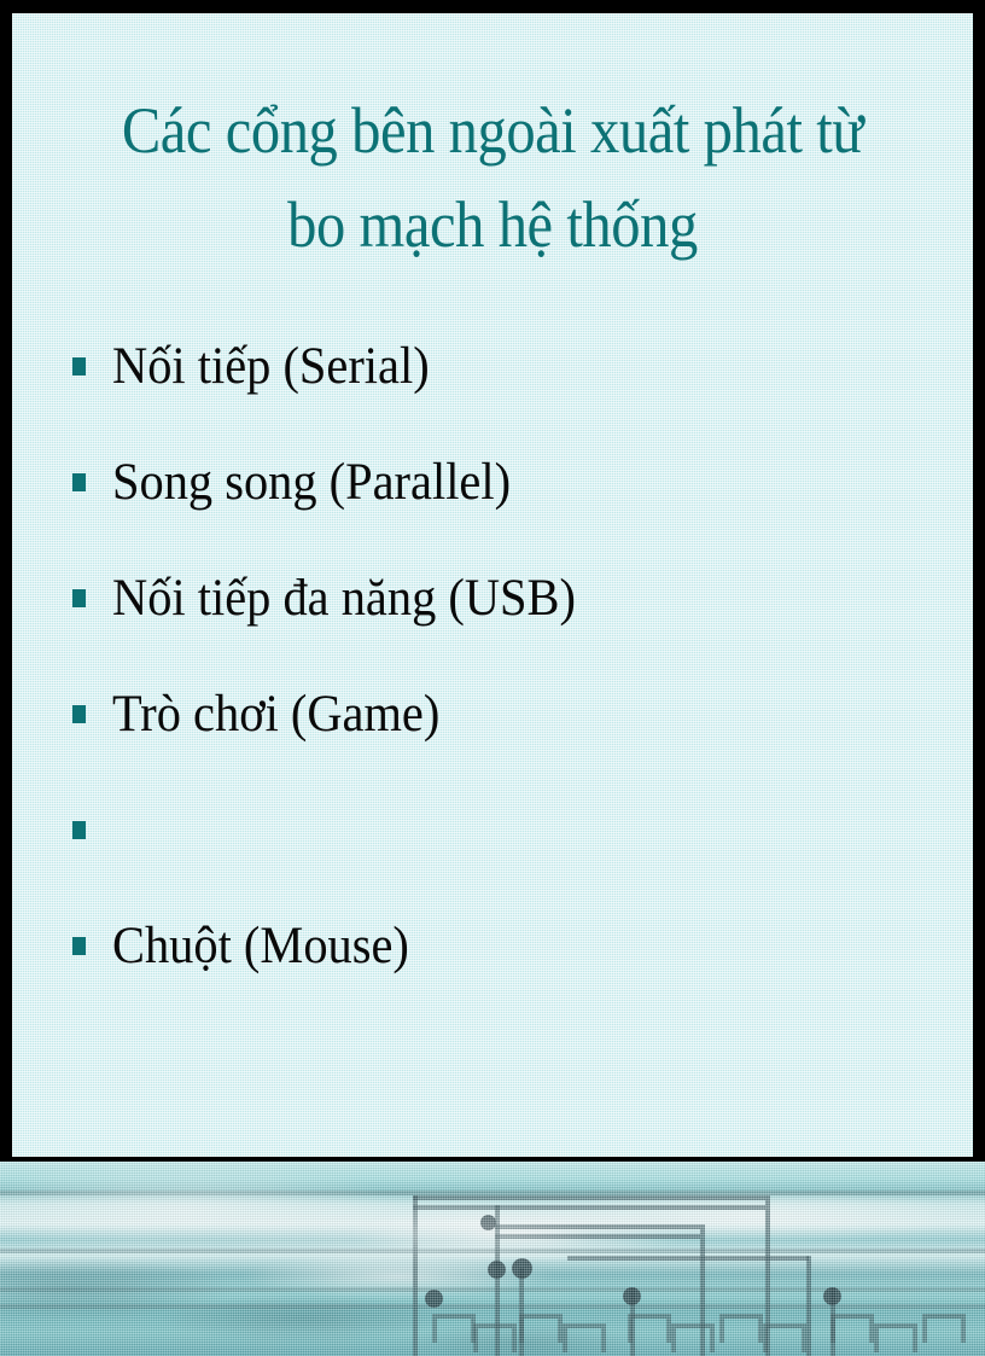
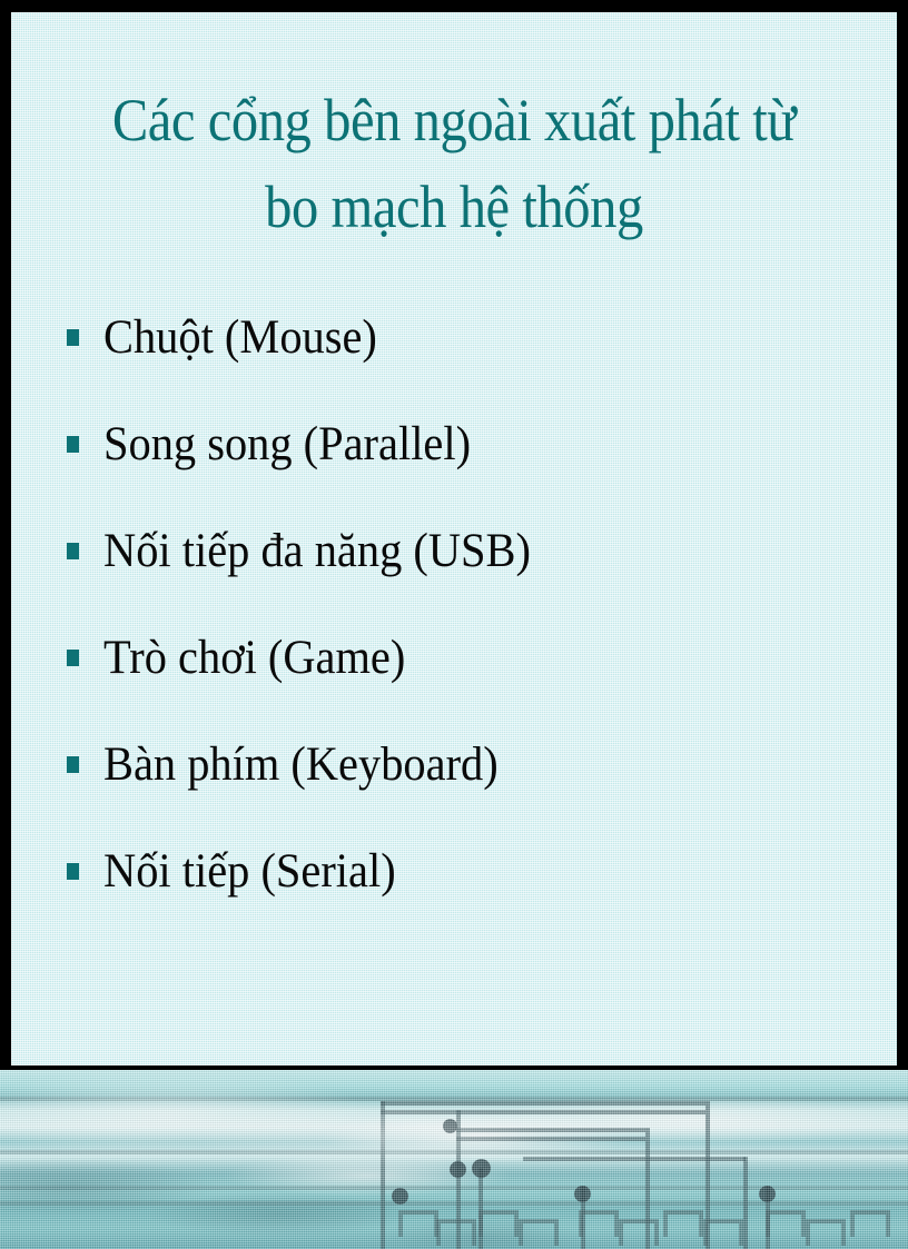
  Các cổng bên ngoài xuất phát từ bo mạch hệ thống
- Nối tiếp (Serial)
+ Chuột (Mouse)
  Song song (Parallel)
  Nối tiếp đa năng (USB)
  Trò chơi (Game)
+ Bàn phím (Keyboard)
- Chuột (Mouse)
+ Nối tiếp (Serial)
